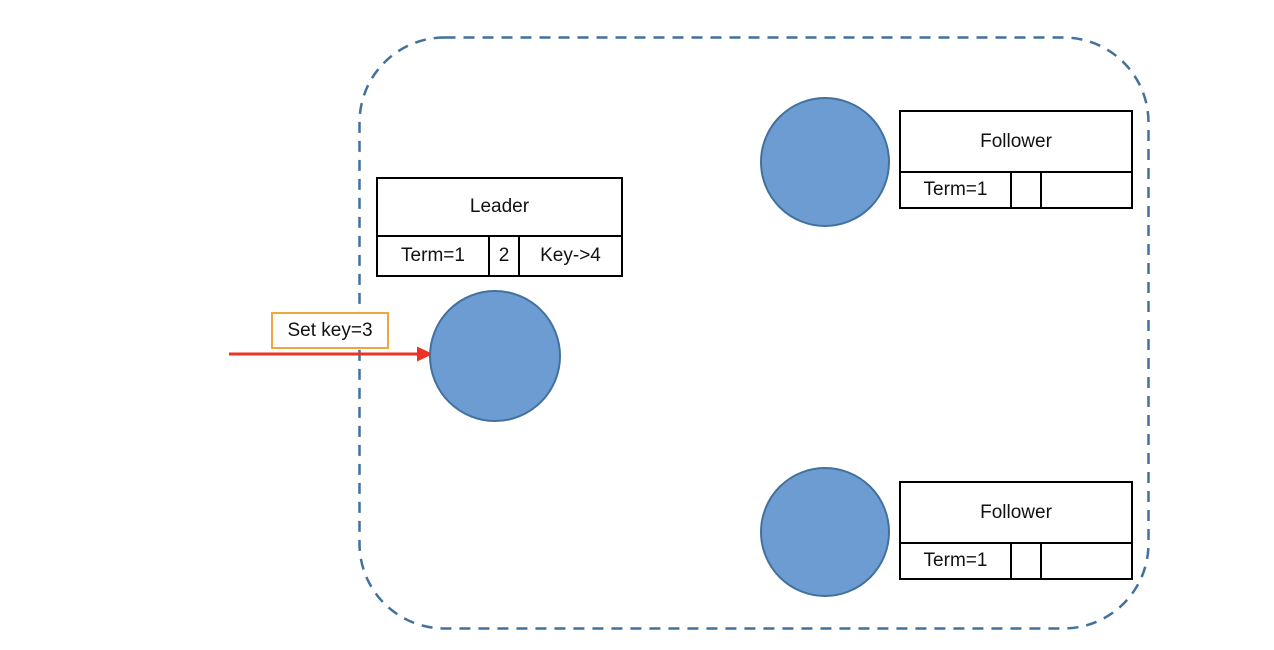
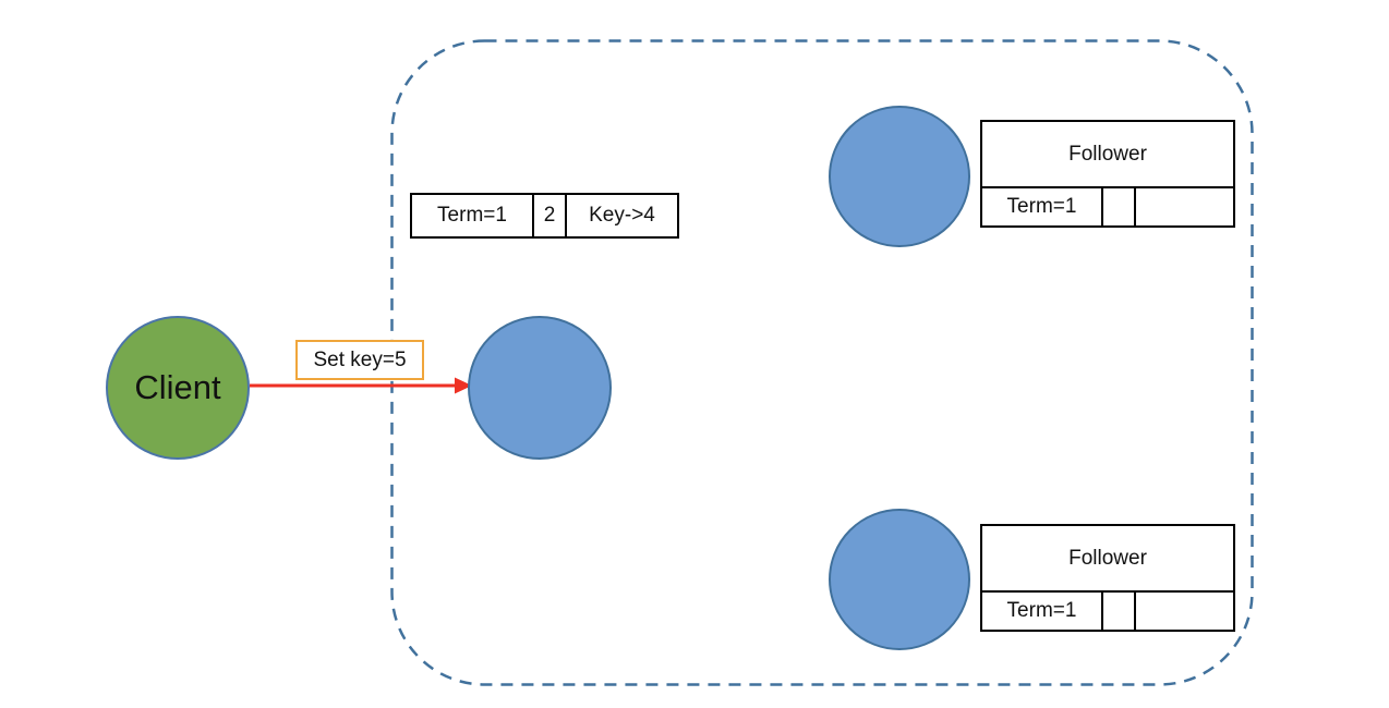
+ Client
- Set key=3
+ Set key=5
- Leader
  Term=1
  2
  Key->4
  Follower
  Term=1
  Follower
  Term=1
